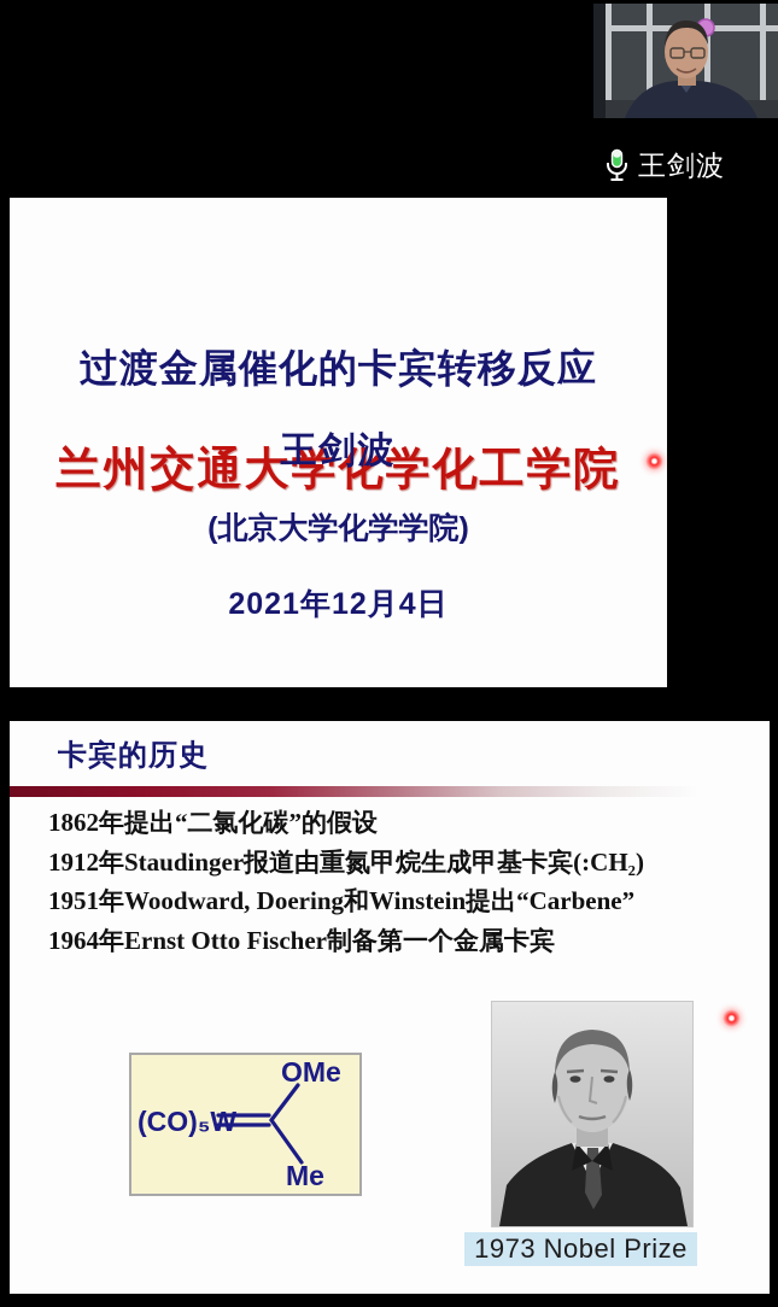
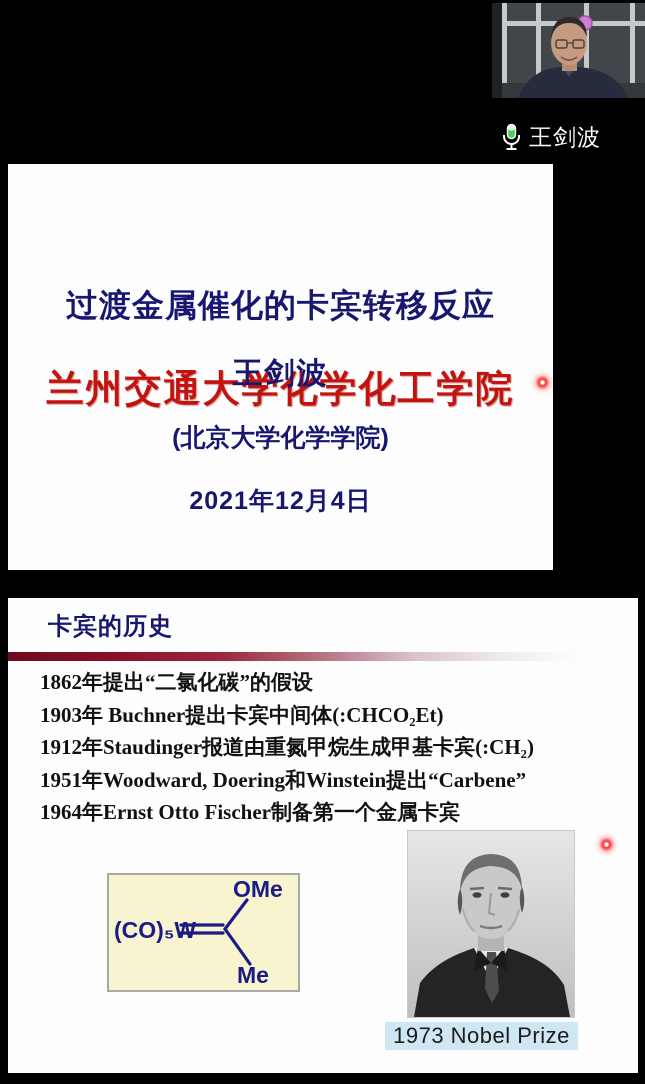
  王剑波
  兰州交通大学化学化工学院
  过渡金属催化的卡宾转移反应
  王剑波
  (北京大学化学学院)
  2021年12月4日
  卡宾的历史
  1862年提出“二氯化碳”的假设
+ 1903年 Buchner提出卡宾中间体(:CHCO₂Et)
  1912年Staudinger报道由重氮甲烷生成甲基卡宾(:CH₂)
  1951年Woodward, Doering和Winstein提出“Carbene”
  1964年Ernst Otto Fischer制备第一个金属卡宾
  (CO)₅W
  OMe
  Me
  1973 Nobel Prize
